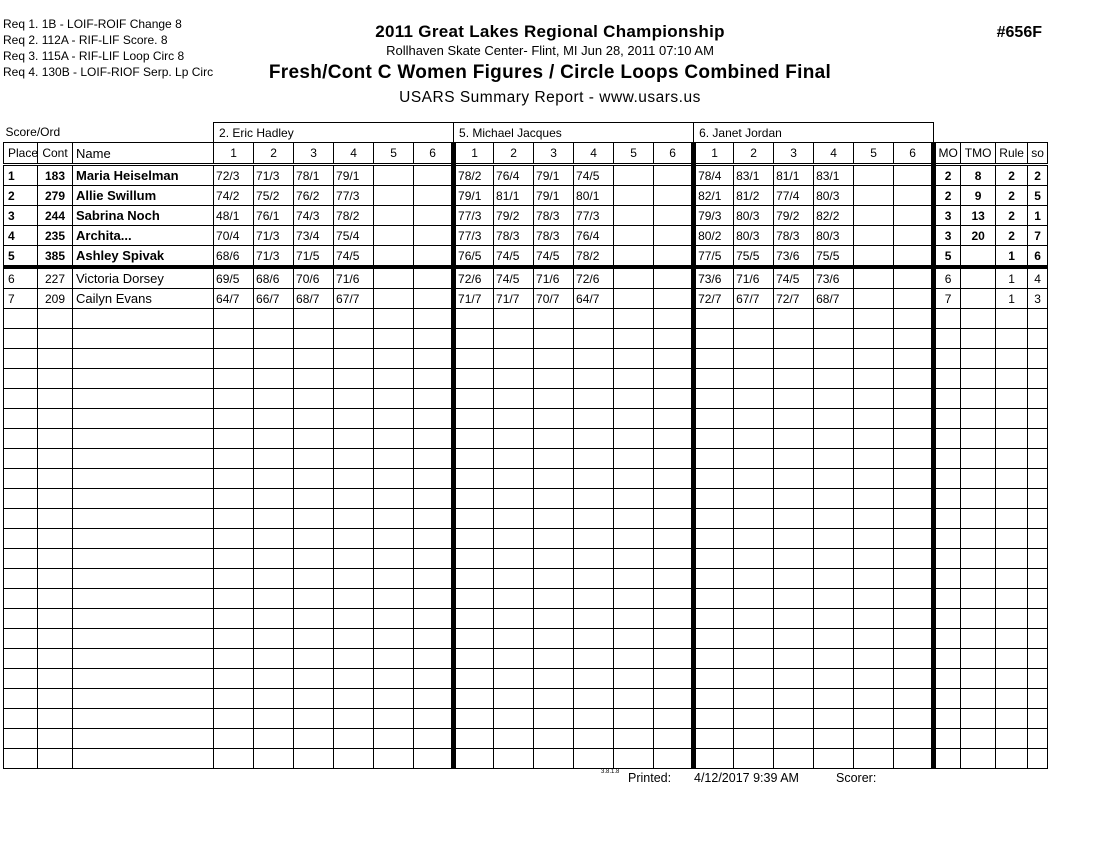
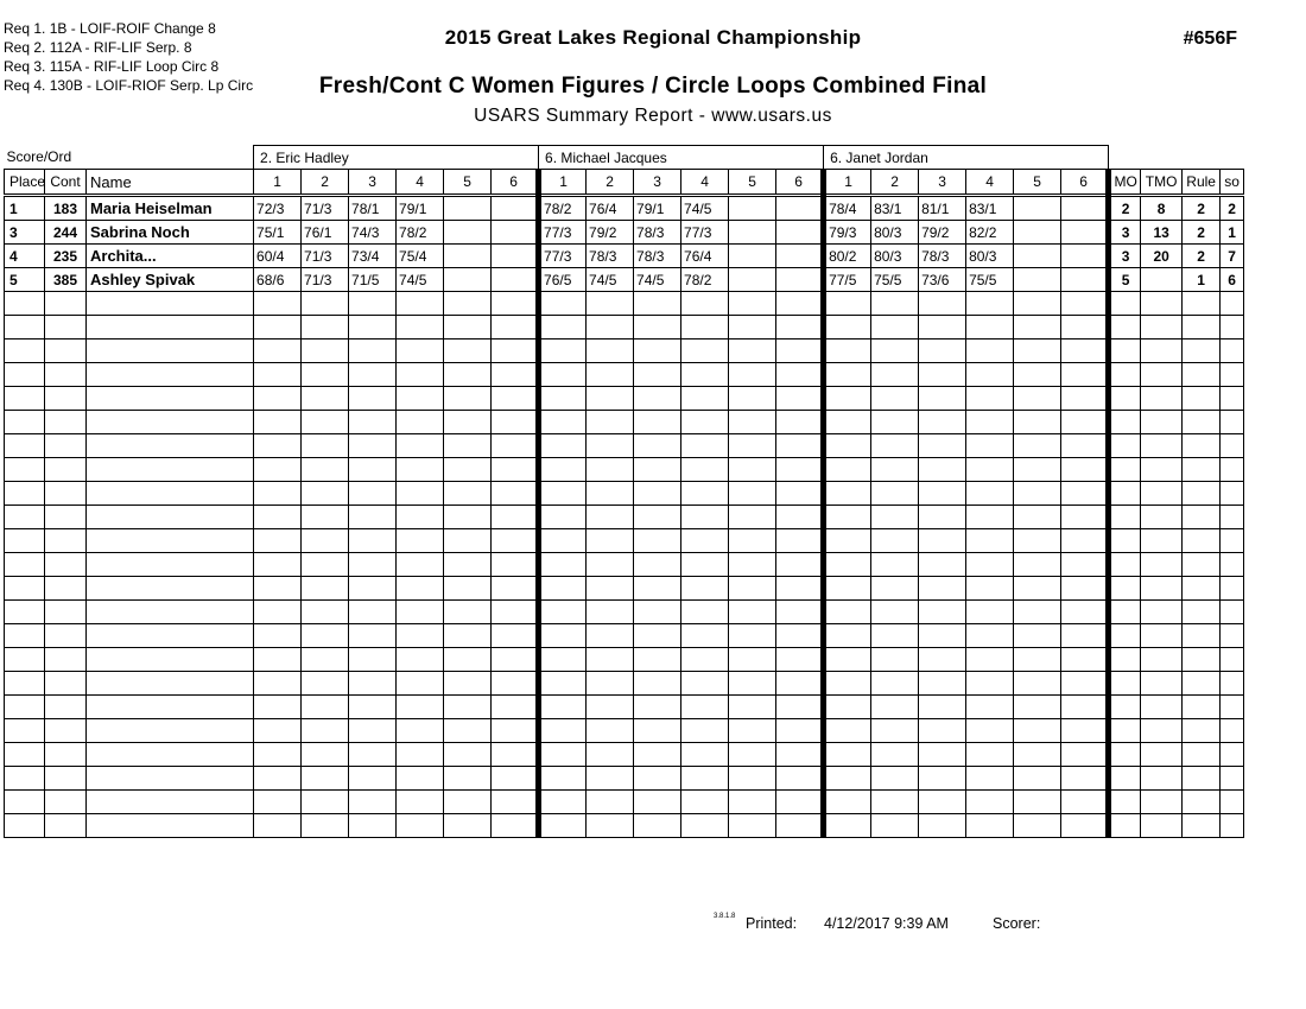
  Req 1. 1B - LOIF-ROIF Change 8
- Req 2. 112A - RIF-LIF Score. 8
+ Req 2. 112A - RIF-LIF Serp. 8
  Req 3. 115A - RIF-LIF Loop Circ 8
  Req 4. 130B - LOIF-RIOF Serp. Lp Circ
- 2011 Great Lakes Regional Championship
+ 2015 Great Lakes Regional Championship
- Rollhaven Skate Center- Flint, MI Jun 28, 2011 07:10 AM
  Fresh/Cont C Women Figures / Circle Loops Combined Final
  USARS Summary Report - www.usars.us
  #656F
- Score/Ord	2. Eric Hadley	5. Michael Jacques	6. Janet Jordan
+ Score/Ord	2. Eric Hadley	6. Michael Jacques	6. Janet Jordan
  Place	Cont	Name	1	2	3	4	5	6	1	2	3	4	5	6	1	2	3	4	5	6	MO	TMO	Rule	so
  1	183	Maria Heiselman	72/3	71/3	78/1	79/1			78/2	76/4	79/1	74/5			78/4	83/1	81/1	83/1			2	8	2	2
- 2	279	Allie Swillum	74/2	75/2	76/2	77/3			79/1	81/1	79/1	80/1			82/1	81/2	77/4	80/3			2	9	2	5
- 3	244	Sabrina Noch	48/1	76/1	74/3	78/2			77/3	79/2	78/3	77/3			79/3	80/3	79/2	82/2			3	13	2	1
+ 3	244	Sabrina Noch	75/1	76/1	74/3	78/2			77/3	79/2	78/3	77/3			79/3	80/3	79/2	82/2			3	13	2	1
- 4	235	Archita...	70/4	71/3	73/4	75/4			77/3	78/3	78/3	76/4			80/2	80/3	78/3	80/3			3	20	2	7
+ 4	235	Archita...	60/4	71/3	73/4	75/4			77/3	78/3	78/3	76/4			80/2	80/3	78/3	80/3			3	20	2	7
  5	385	Ashley Spivak	68/6	71/3	71/5	74/5			76/5	74/5	74/5	78/2			77/5	75/5	73/6	75/5			5		1	6
- 6	227	Victoria Dorsey	69/5	68/6	70/6	71/6			72/6	74/5	71/6	72/6			73/6	71/6	74/5	73/6			6		1	4
- 7	209	Cailyn Evans	64/7	66/7	68/7	67/7			71/7	71/7	70/7	64/7			72/7	67/7	72/7	68/7			7		1	3
  Printed:
  4/12/2017 9:39 AM
  Scorer:
